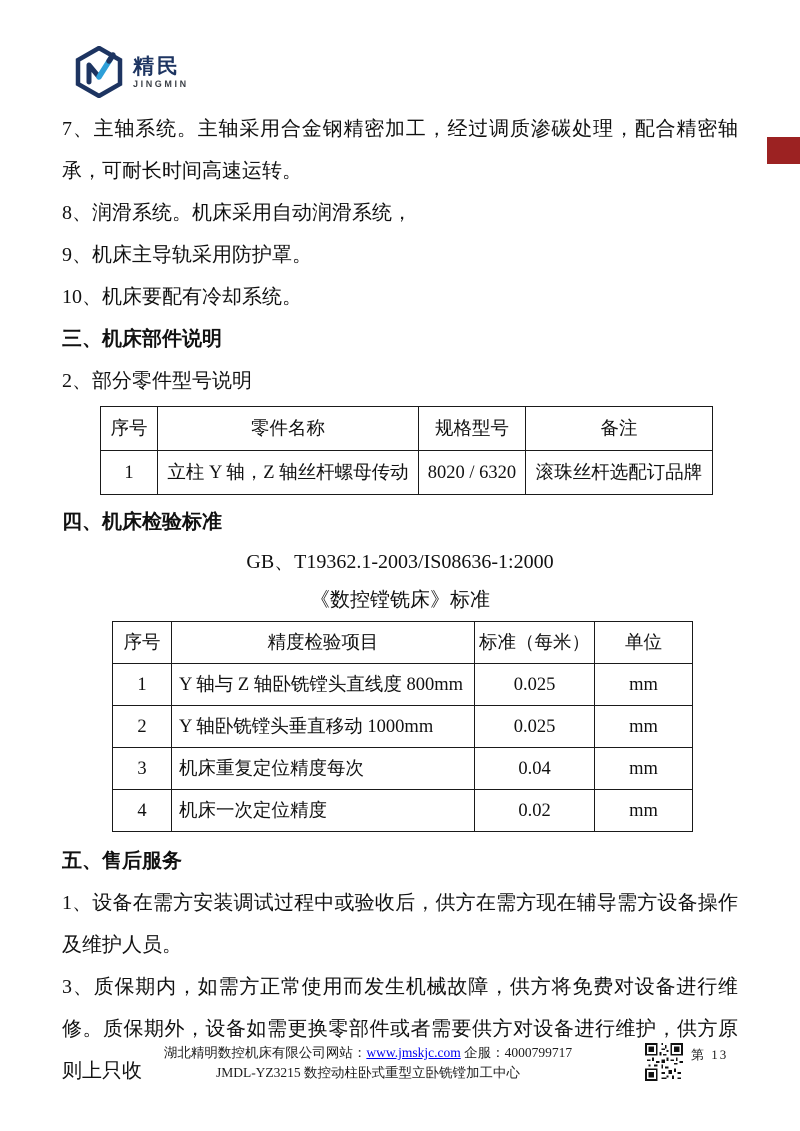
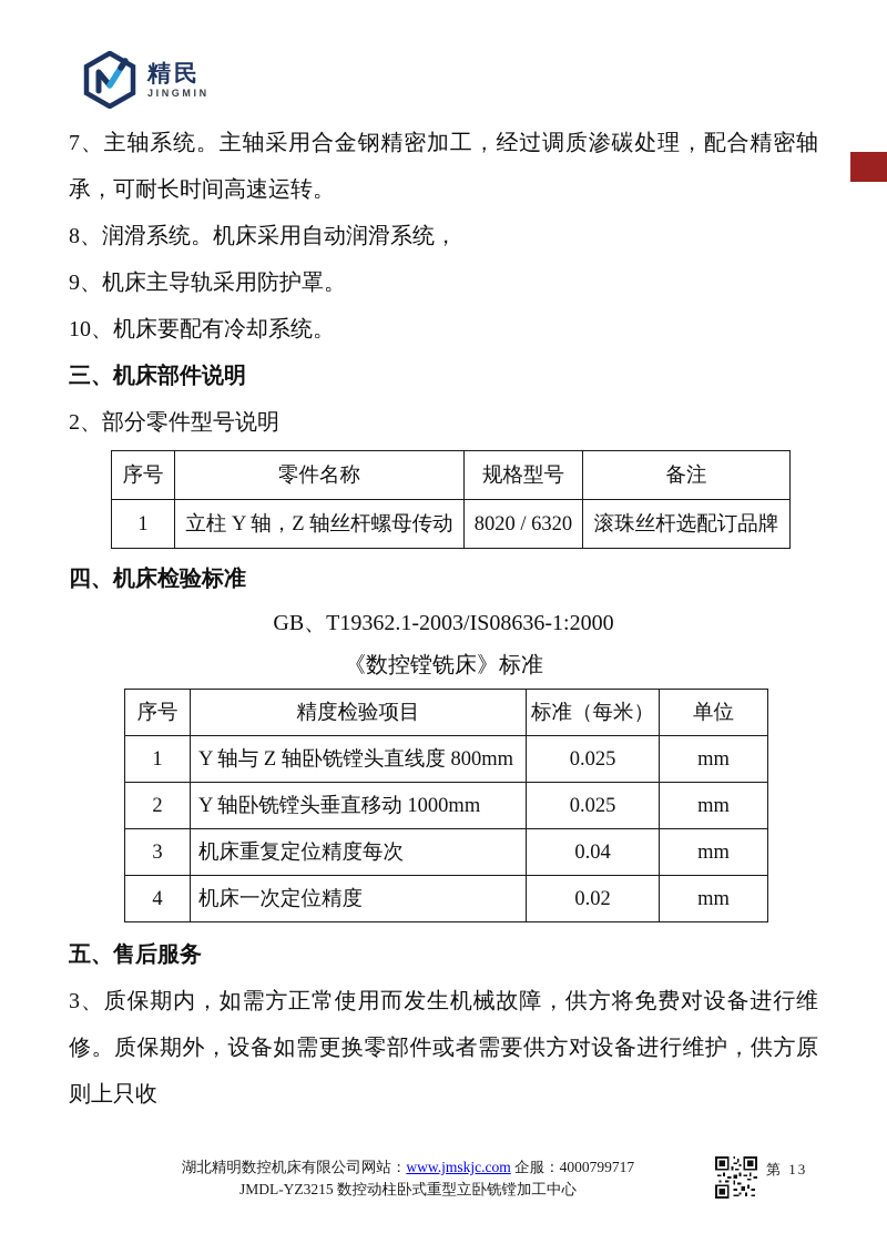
  精民
  JINGMIN
  7、主轴系统。主轴采用合金钢精密加工，经过调质渗碳处理，配合精密轴承，可耐长时间高速运转。
  8、润滑系统。机床采用自动润滑系统，
  9、机床主导轨采用防护罩。
  10、机床要配有冷却系统。
  三、机床部件说明
  2、部分零件型号说明
  序号	零件名称	规格型号	备注
  1	立柱 Y 轴，Z 轴丝杆螺母传动	8020 / 6320	滚珠丝杆选配订品牌
  四、机床检验标准
  GB、T19362.1-2003/IS08636-1:2000
  《数控镗铣床》标准
  序号	精度检验项目	标准（每米）	单位
  1	Y 轴与 Z 轴卧铣镗头直线度 800mm	0.025	mm
  2	Y 轴卧铣镗头垂直移动 1000mm	0.025	mm
  3	机床重复定位精度每次	0.04	mm
  4	机床一次定位精度	0.02	mm
  五、售后服务
- 1、设备在需方安装调试过程中或验收后，供方在需方现在辅导需方设备操作及维护人员。
  3、质保期内，如需方正常使用而发生机械故障，供方将免费对设备进行维修。质保期外，设备如需更换零部件或者需要供方对设备进行维护，供方原则上只收
  湖北精明数控机床有限公司网站：www.jmskjc.com 企服：4000799717
  JMDL-YZ3215 数控动柱卧式重型立卧铣镗加工中心
  第 13
